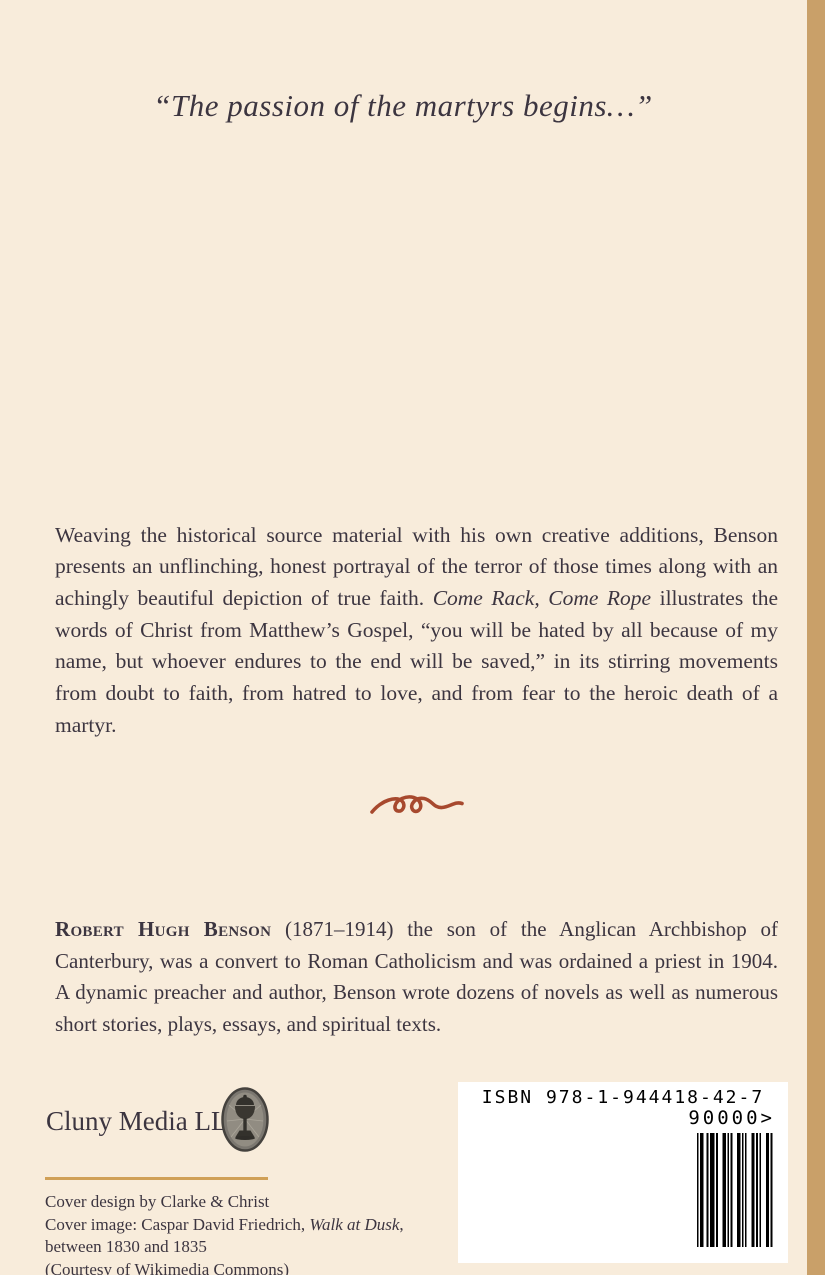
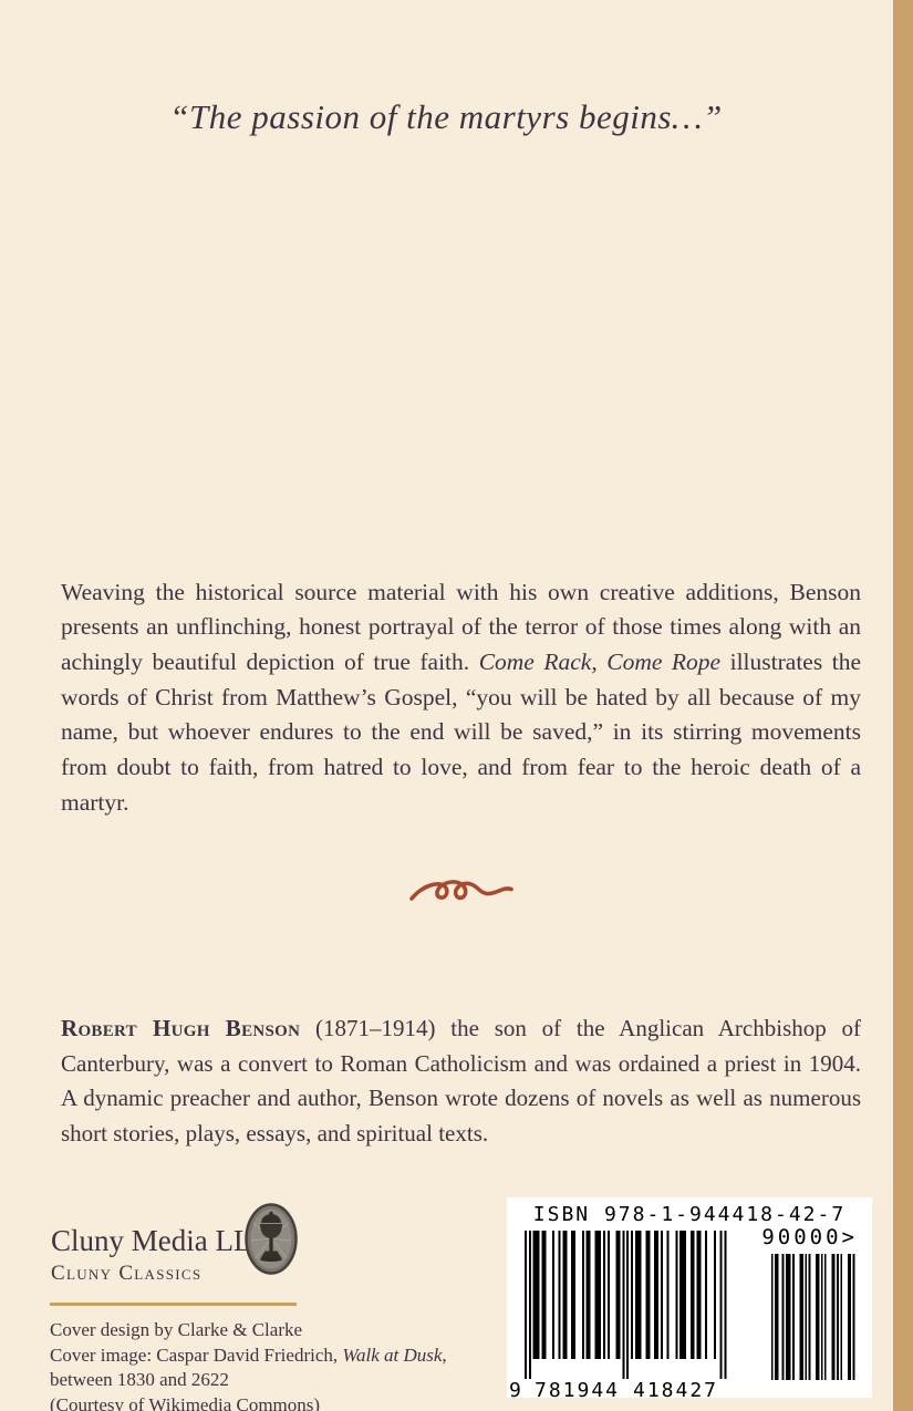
  “The passion of the martyrs begins…”
  Weaving the historical source material with his own creative additions, Benson presents an unflinching, honest portrayal of the terror of those times along with an achingly beautiful depiction of true faith. Come Rack, Come Rope illustrates the words of Christ from Matthew’s Gospel, “you will be hated by all because of my name, but whoever endures to the end will be saved,” in its stirring movements from doubt to faith, from hatred to love, and from fear to the heroic death of a martyr.
  Robert Hugh Benson (1871–1914) the son of the Anglican Archbishop of Canterbury, was a convert to Roman Catholicism and was ordained a priest in 1904. A dynamic preacher and author, Benson wrote dozens of novels as well as numerous short stories, plays, essays, and spiritual texts.
  Cluny Media LL
+ Cluny Classics
- Cover design by Clarke & Christ
+ Cover design by Clarke & Clarke
  Cover image: Caspar David Friedrich, Walk at Dusk,
- between 1830 and 1835
+ between 1830 and 2622
  (Courtesy of Wikimedia Commons)
  ISBN 978-1-944418-42-7
  90000>
+ 9
+ 781944
+ 418427
